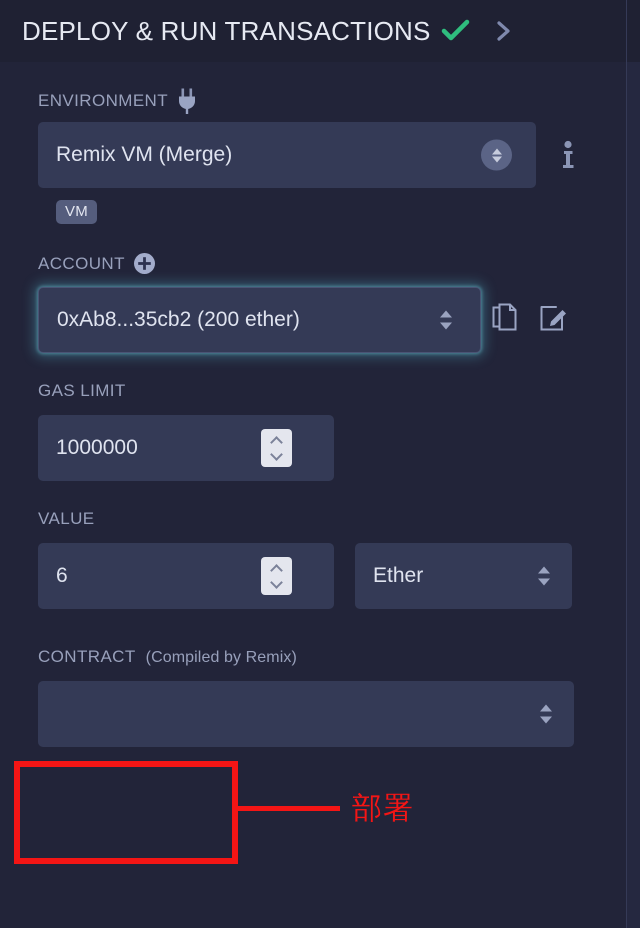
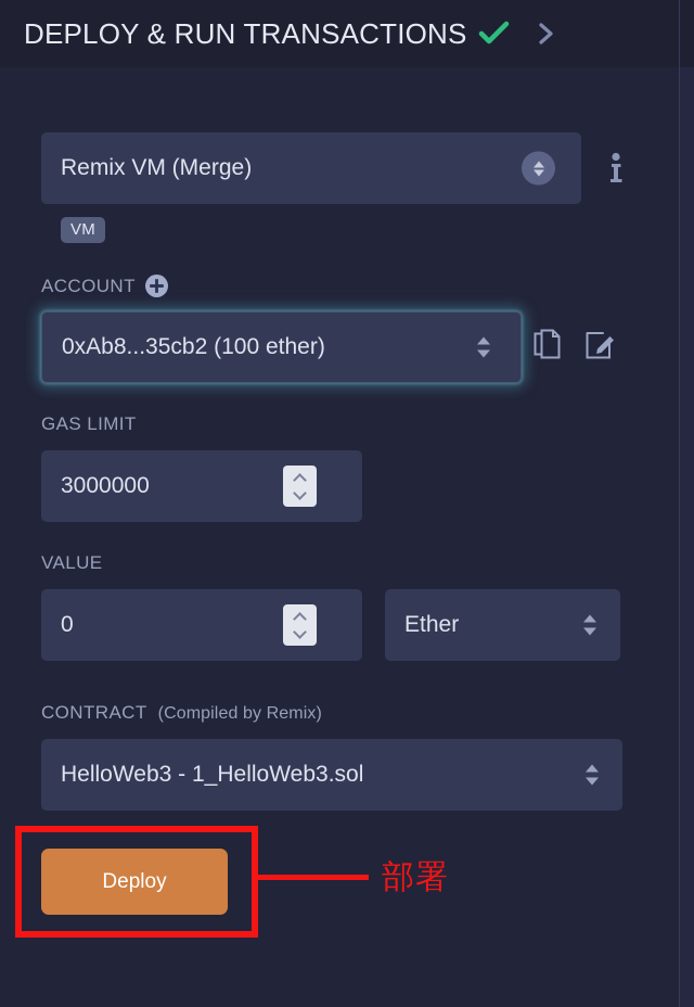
  DEPLOY & RUN TRANSACTIONS
- ENVIRONMENT
  Remix VM (Merge)
  VM
  ACCOUNT
- 0xAb8...35cb2 (200 ether)
+ 0xAb8...35cb2 (100 ether)
  GAS LIMIT
- 1000000
+ 3000000
  VALUE
- 6
+ 0
  Ether
  CONTRACT
  (Compiled by Remix)
+ HelloWeb3 - 1_HelloWeb3.sol
+ Deploy
  部署
